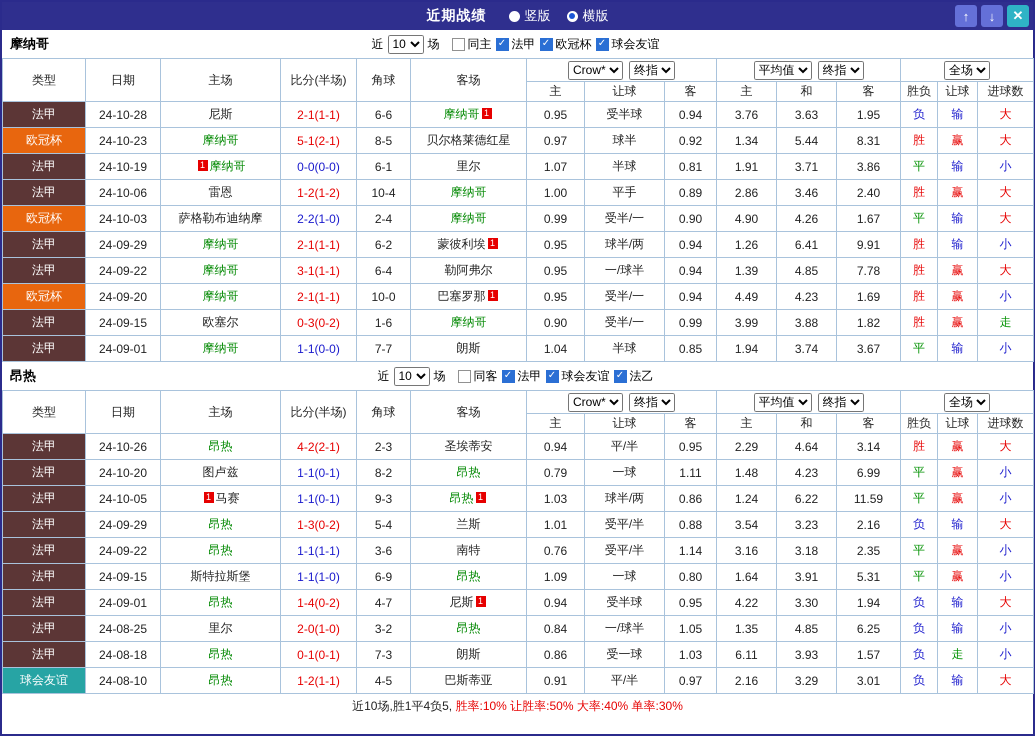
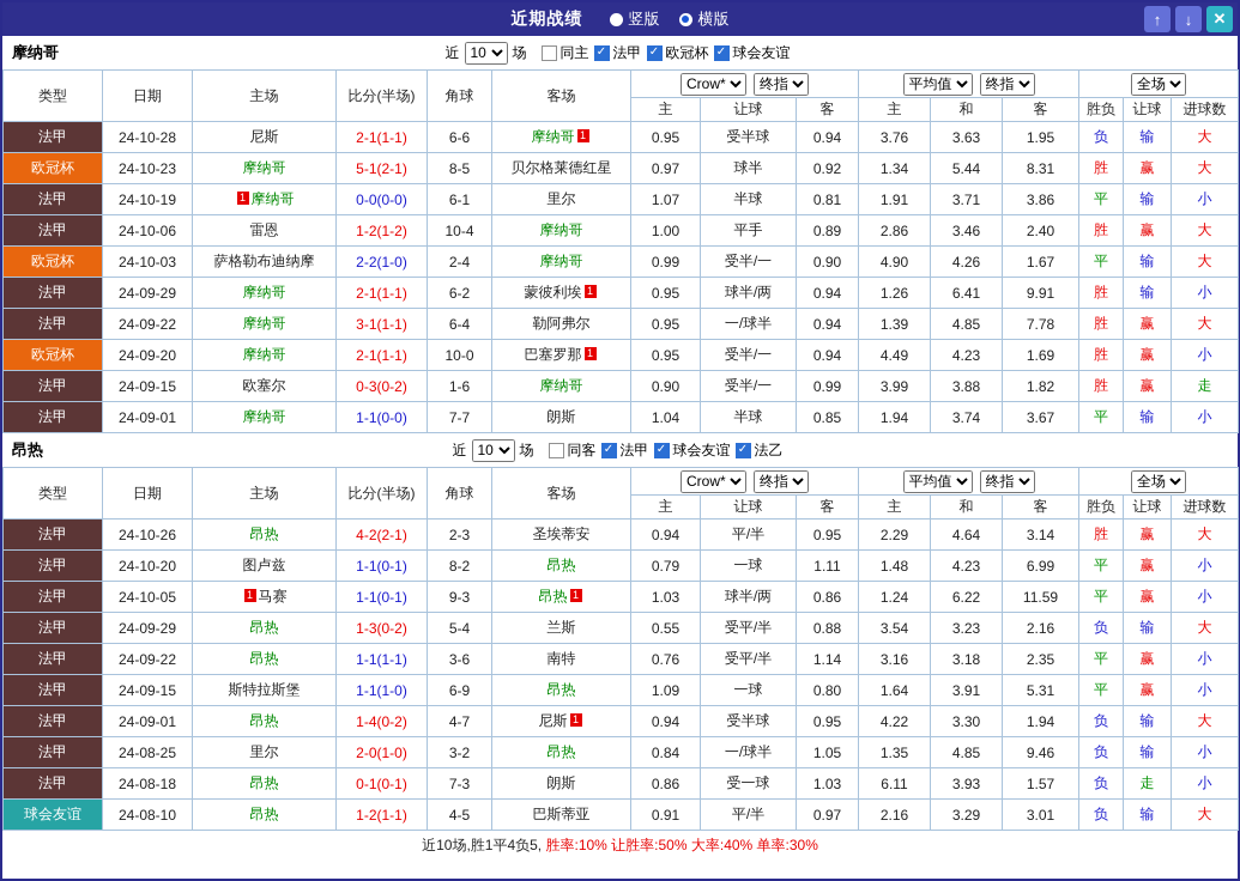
  近期战绩
  竖版
  横版
  ↑
  ↓
  ✕
  摩纳哥
  近
  10
  场
  同主
  ✓
  法甲
  ✓
  欧冠杯
  ✓
  球会友谊
  类型	日期	主场	比分(半场)	角球	客场	Crow* 终指	平均值 终指	全场
  主	让球	客	主	和	客	胜负	让球	进球数
  法甲	24-10-28	尼斯	2-1(1-1)	6-6	摩纳哥 1	0.95	受半球	0.94	3.76	3.63	1.95	负	输	大
  欧冠杯	24-10-23	摩纳哥	5-1(2-1)	8-5	贝尔格莱德红星	0.97	球半	0.92	1.34	5.44	8.31	胜	赢	大
  法甲	24-10-19	1 摩纳哥	0-0(0-0)	6-1	里尔	1.07	半球	0.81	1.91	3.71	3.86	平	输	小
  法甲	24-10-06	雷恩	1-2(1-2)	10-4	摩纳哥	1.00	平手	0.89	2.86	3.46	2.40	胜	赢	大
  欧冠杯	24-10-03	萨格勒布迪纳摩	2-2(1-0)	2-4	摩纳哥	0.99	受半/一	0.90	4.90	4.26	1.67	平	输	大
  法甲	24-09-29	摩纳哥	2-1(1-1)	6-2	蒙彼利埃 1	0.95	球半/两	0.94	1.26	6.41	9.91	胜	输	小
  法甲	24-09-22	摩纳哥	3-1(1-1)	6-4	勒阿弗尔	0.95	一/球半	0.94	1.39	4.85	7.78	胜	赢	大
  欧冠杯	24-09-20	摩纳哥	2-1(1-1)	10-0	巴塞罗那 1	0.95	受半/一	0.94	4.49	4.23	1.69	胜	赢	小
  法甲	24-09-15	欧塞尔	0-3(0-2)	1-6	摩纳哥	0.90	受半/一	0.99	3.99	3.88	1.82	胜	赢	走
  法甲	24-09-01	摩纳哥	1-1(0-0)	7-7	朗斯	1.04	半球	0.85	1.94	3.74	3.67	平	输	小
  昂热
  近
  10
  场
  同客
  ✓
  法甲
  ✓
  球会友谊
  ✓
  法乙
  类型	日期	主场	比分(半场)	角球	客场	Crow* 终指	平均值 终指	全场
  主	让球	客	主	和	客	胜负	让球	进球数
  法甲	24-10-26	昂热	4-2(2-1)	2-3	圣埃蒂安	0.94	平/半	0.95	2.29	4.64	3.14	胜	赢	大
  法甲	24-10-20	图卢兹	1-1(0-1)	8-2	昂热	0.79	一球	1.11	1.48	4.23	6.99	平	赢	小
  法甲	24-10-05	1 马赛	1-1(0-1)	9-3	昂热 1	1.03	球半/两	0.86	1.24	6.22	11.59	平	赢	小
- 法甲	24-09-29	昂热	1-3(0-2)	5-4	兰斯	1.01	受平/半	0.88	3.54	3.23	2.16	负	输	大
+ 法甲	24-09-29	昂热	1-3(0-2)	5-4	兰斯	0.55	受平/半	0.88	3.54	3.23	2.16	负	输	大
  法甲	24-09-22	昂热	1-1(1-1)	3-6	南特	0.76	受平/半	1.14	3.16	3.18	2.35	平	赢	小
  法甲	24-09-15	斯特拉斯堡	1-1(1-0)	6-9	昂热	1.09	一球	0.80	1.64	3.91	5.31	平	赢	小
  法甲	24-09-01	昂热	1-4(0-2)	4-7	尼斯 1	0.94	受半球	0.95	4.22	3.30	1.94	负	输	大
- 法甲	24-08-25	里尔	2-0(1-0)	3-2	昂热	0.84	一/球半	1.05	1.35	4.85	6.25	负	输	小
+ 法甲	24-08-25	里尔	2-0(1-0)	3-2	昂热	0.84	一/球半	1.05	1.35	4.85	9.46	负	输	小
  法甲	24-08-18	昂热	0-1(0-1)	7-3	朗斯	0.86	受一球	1.03	6.11	3.93	1.57	负	走	小
  球会友谊	24-08-10	昂热	1-2(1-1)	4-5	巴斯蒂亚	0.91	平/半	0.97	2.16	3.29	3.01	负	输	大
  近10场,胜1平4负5, 胜率:10% 让胜率:50% 大率:40% 单率:30%
